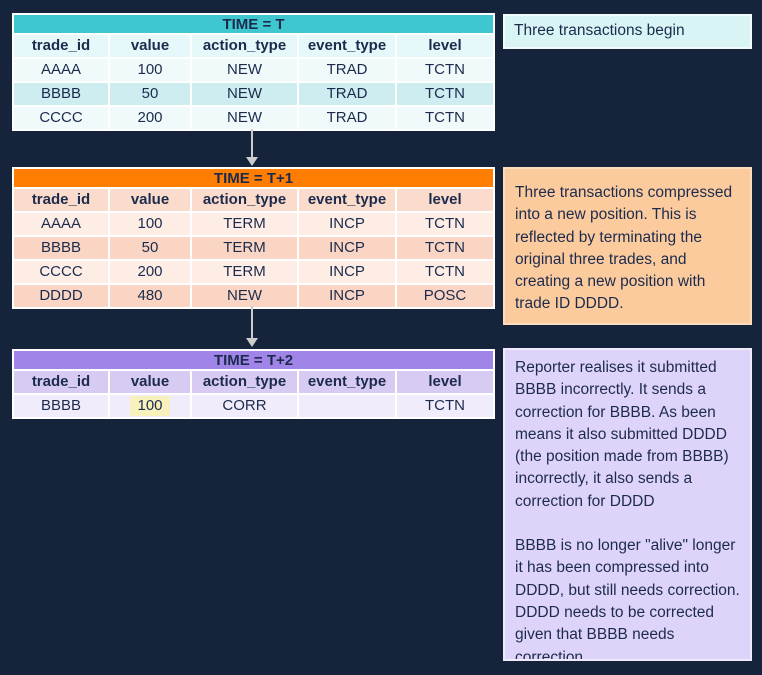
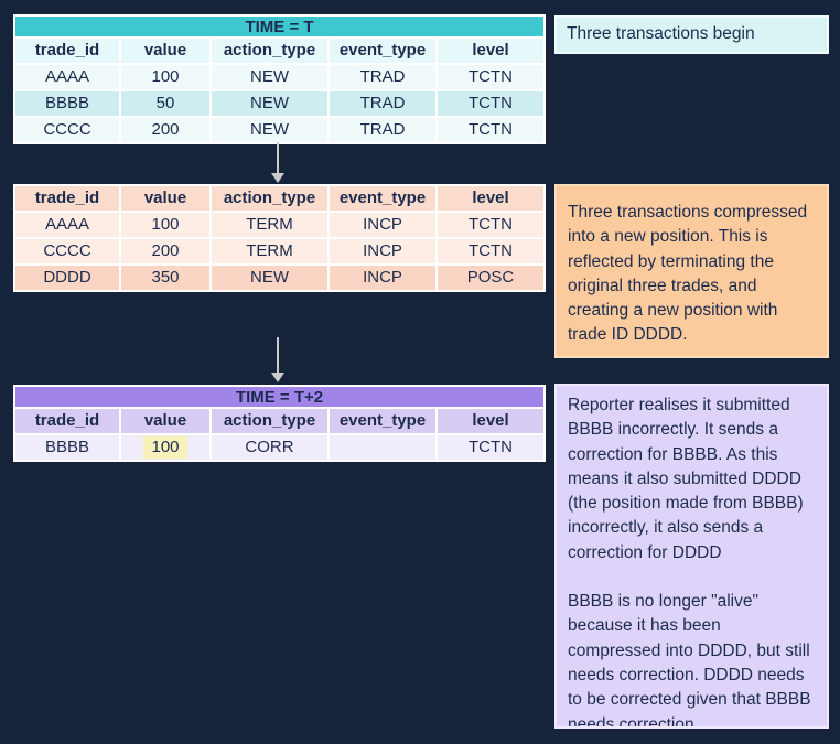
  TIME = T
  trade_id	value	action_type	event_type	level
  AAAA	100	NEW	TRAD	TCTN
  BBBB	50	NEW	TRAD	TCTN
  CCCC	200	NEW	TRAD	TCTN
- TIME = T+1
  trade_id	value	action_type	event_type	level
  AAAA	100	TERM	INCP	TCTN
- BBBB	50	TERM	INCP	TCTN
  CCCC	200	TERM	INCP	TCTN
- DDDD	480	NEW	INCP	POSC
+ DDDD	350	NEW	INCP	POSC
  TIME = T+2
  trade_id	value	action_type	event_type	level
  BBBB	100	CORR		TCTN
  Three transactions begin
  Three transactions compressed into a new position. This is reflected by terminating the original three trades, and creating a new position with trade ID DDDD.
- Reporter realises it submitted BBBB incorrectly. It sends a correction for BBBB. As been means it also submitted DDDD (the position made from BBBB) incorrectly, it also sends a correction for DDDD
+ Reporter realises it submitted BBBB incorrectly. It sends a correction for BBBB. As this means it also submitted DDDD (the position made from BBBB) incorrectly, it also sends a correction for DDDD
- BBBB is no longer "alive" longer it has been compressed into DDDD, but still needs correction. DDDD needs to be corrected given that BBBB needs correction
+ BBBB is no longer "alive" because it has been compressed into DDDD, but still needs correction. DDDD needs to be corrected given that BBBB needs correction
